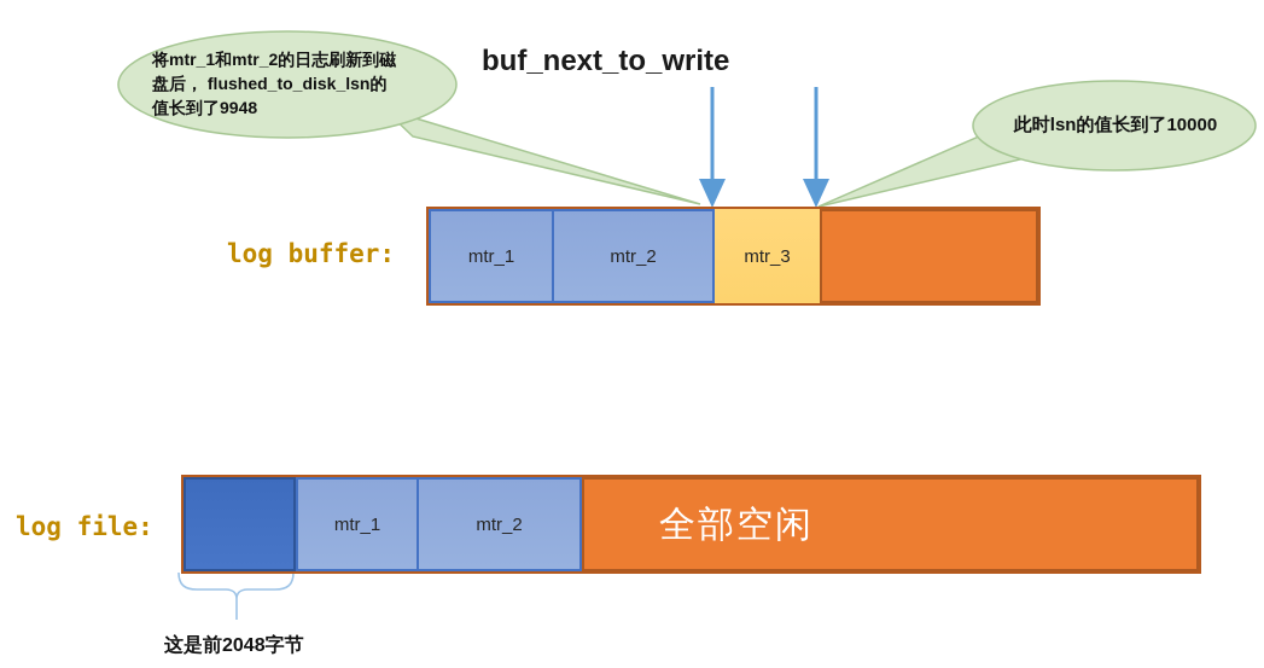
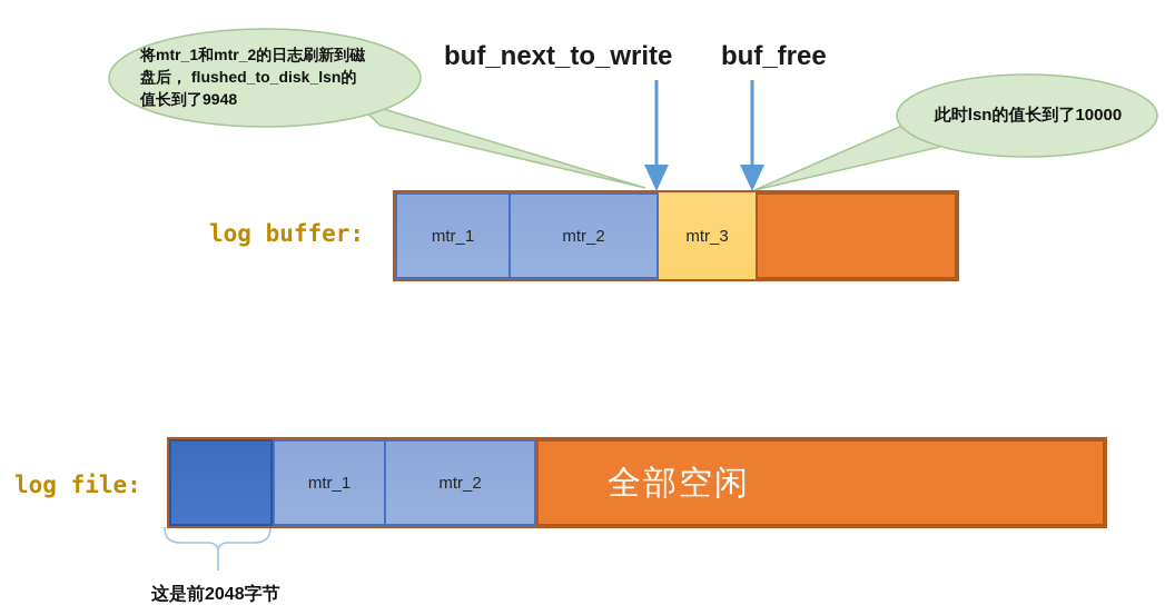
  将mtr_1和mtr_2的日志刷新到磁
  盘后， flushed_to_disk_lsn的
  值长到了9948
  此时lsn的值长到了10000
  buf_next_to_write
+ buf_free
  log buffer:
  mtr_1
  mtr_2
  mtr_3
  log file:
  mtr_1
  mtr_2
  全部空闲
  这是前2048字节
